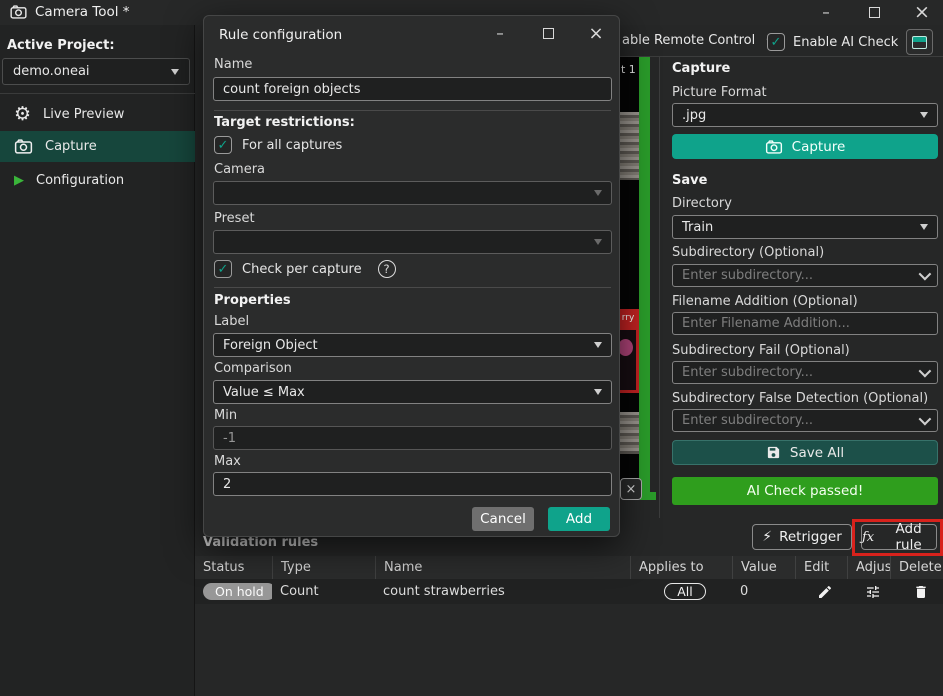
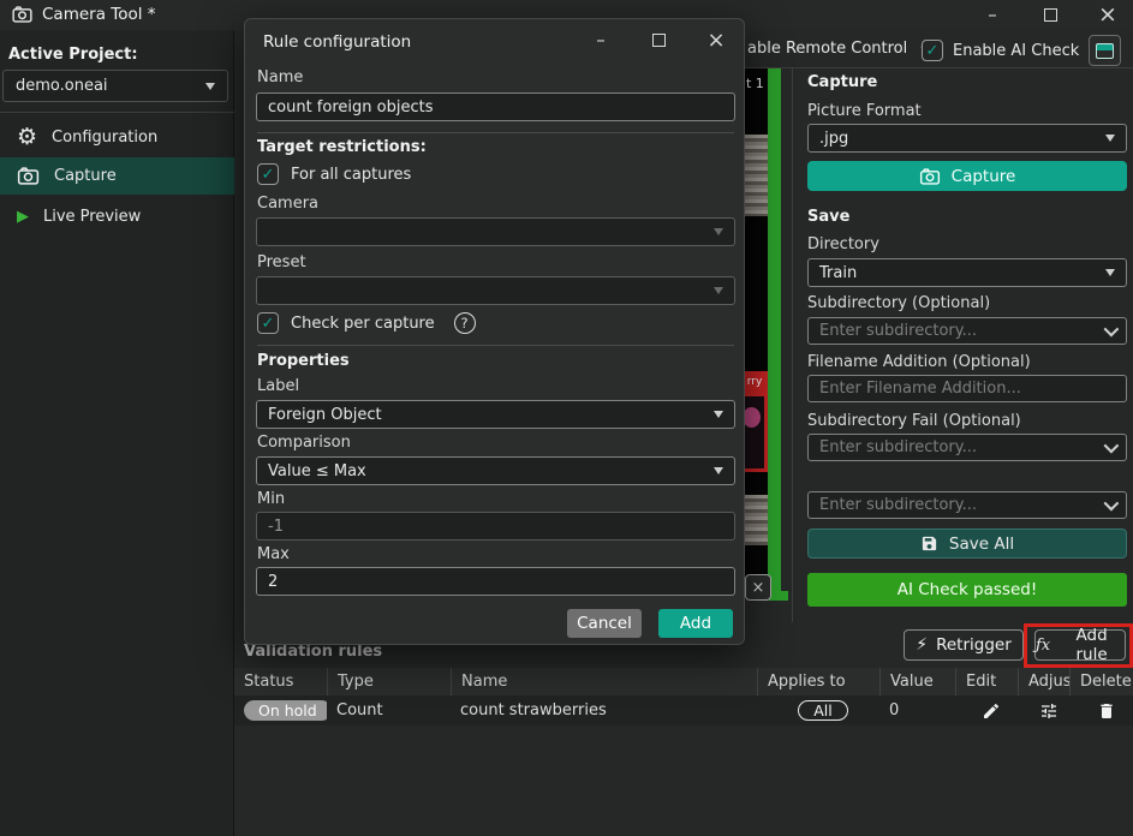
  Camera Tool *
  –
  ×
  Active Project:
  demo.oneai
  ⚙
- Live Preview
+ Configuration
  Capture
  ▶
- Configuration
+ Live Preview
  able Remote Control
  ✓
  Enable AI Check
  t 1
  rry
  ×
  Capture
  Picture Format
  .jpg
  Capture
  Save
  Directory
  Train
  Subdirectory (Optional)
  Enter subdirectory...
  Filename Addition (Optional)
  Enter Filename Addition...
  Subdirectory Fail (Optional)
  Enter subdirectory...
- Subdirectory False Detection (Optional)
  Enter subdirectory...
  Save All
  AI Check passed!
  ⚡
  Retrigger
  ƒx
  Add rule
  Validation rules
  Status
  Type
  Name
  Applies to
  Value
  Edit
  Adjus
  Delete
  On hold
  Count
  count strawberries
  All
  0
  Rule configuration
  –
  ×
  Name
  count foreign objects
  Target restrictions:
  ✓
  For all captures
  Camera
  Preset
  ✓
  Check per capture
  ?
  Properties
  Label
  Foreign Object
  Comparison
  Value ≤ Max
  Min
  -1
  Max
  2
  Cancel
  Add
